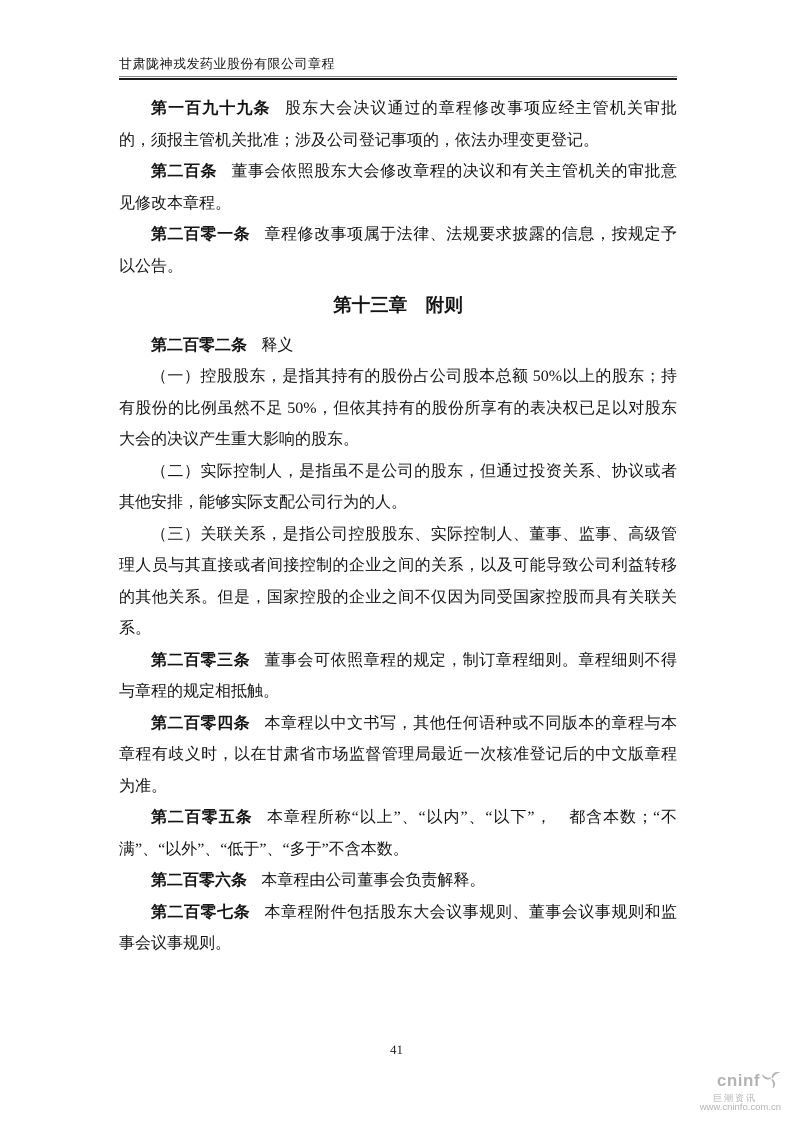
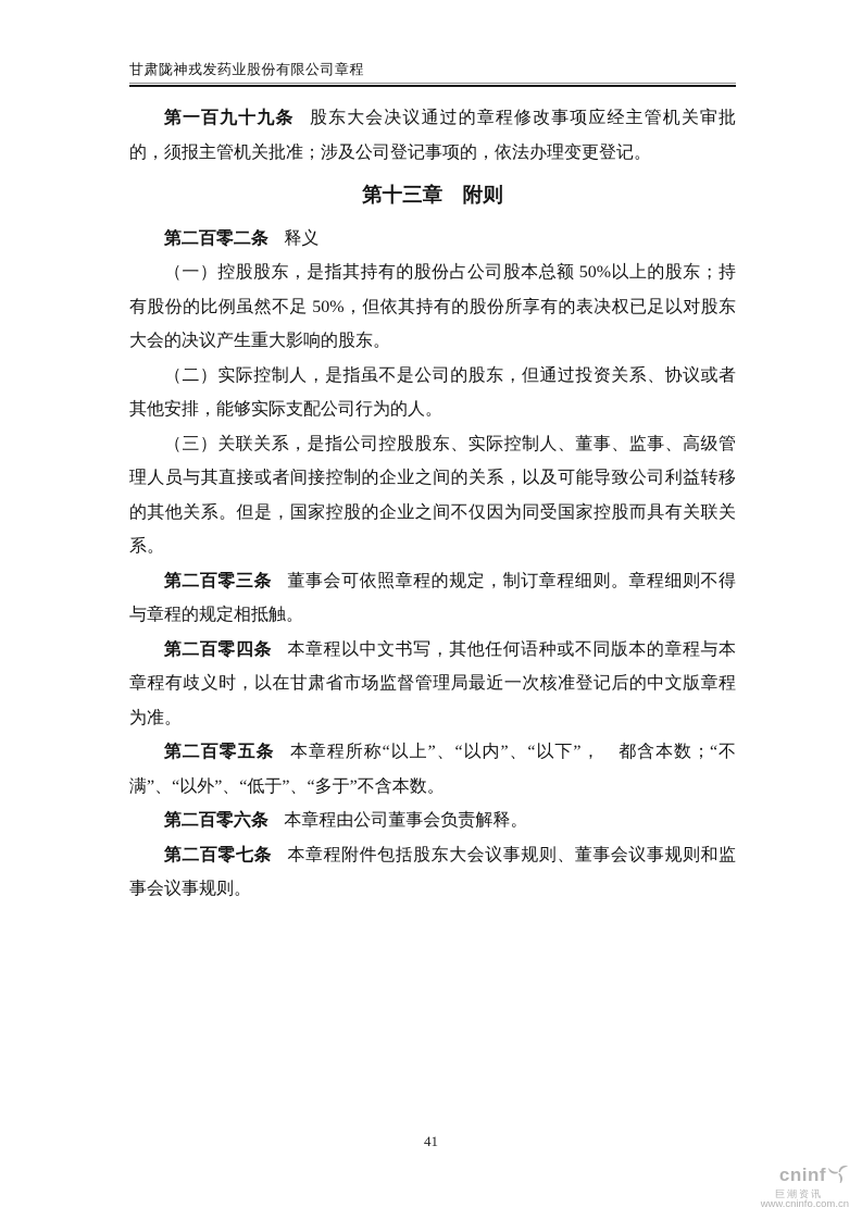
  甘肃陇神戎发药业股份有限公司章程
  第一百九十九条 股东大会决议通过的章程修改事项应经主管机关审批的，须报主管机关批准；涉及公司登记事项的，依法办理变更登记。
- 第二百条 董事会依照股东大会修改章程的决议和有关主管机关的审批意见修改本章程。
- 第二百零一条 章程修改事项属于法律、法规要求披露的信息，按规定予以公告。
  第十三章 附则
  第二百零二条 释义
  （一）控股股东，是指其持有的股份占公司股本总额 50%以上的股东；持有股份的比例虽然不足 50%，但依其持有的股份所享有的表决权已足以对股东大会的决议产生重大影响的股东。
  （二）实际控制人，是指虽不是公司的股东，但通过投资关系、协议或者其他安排，能够实际支配公司行为的人。
  （三）关联关系，是指公司控股股东、实际控制人、董事、监事、高级管理人员与其直接或者间接控制的企业之间的关系，以及可能导致公司利益转移的其他关系。但是，国家控股的企业之间不仅因为同受国家控股而具有关联关系。
  第二百零三条 董事会可依照章程的规定，制订章程细则。章程细则不得与章程的规定相抵触。
  第二百零四条 本章程以中文书写，其他任何语种或不同版本的章程与本章程有歧义时，以在甘肃省市场监督管理局最近一次核准登记后的中文版章程为准。
  第二百零五条 本章程所称“以上”、“以内”、“以下”， 都含本数；“不满”、“以外”、“低于”、“多于”不含本数。
  第二百零六条 本章程由公司董事会负责解释。
  第二百零七条 本章程附件包括股东大会议事规则、董事会议事规则和监事会议事规则。
  41
  cninf
  巨潮资讯
  www.cninfo.com.cn
